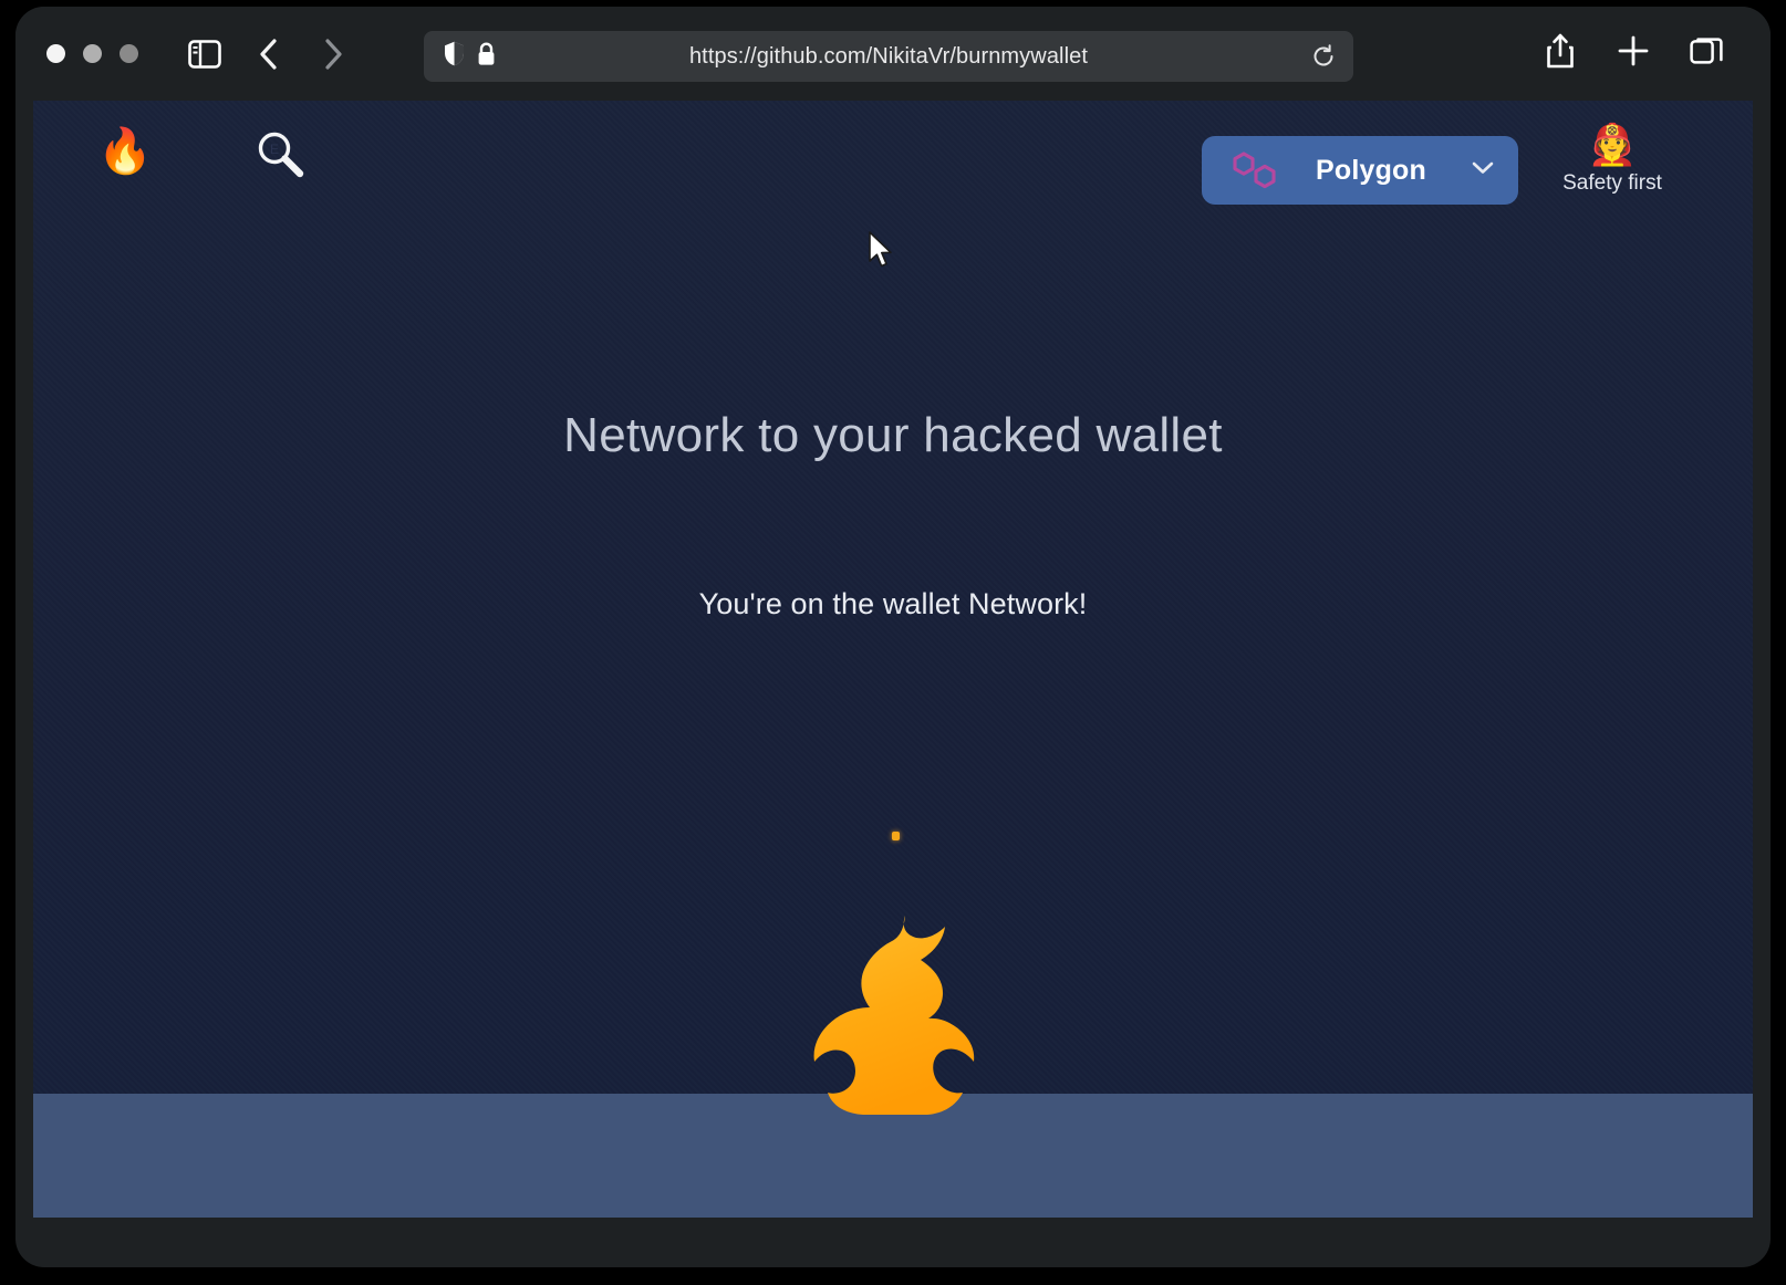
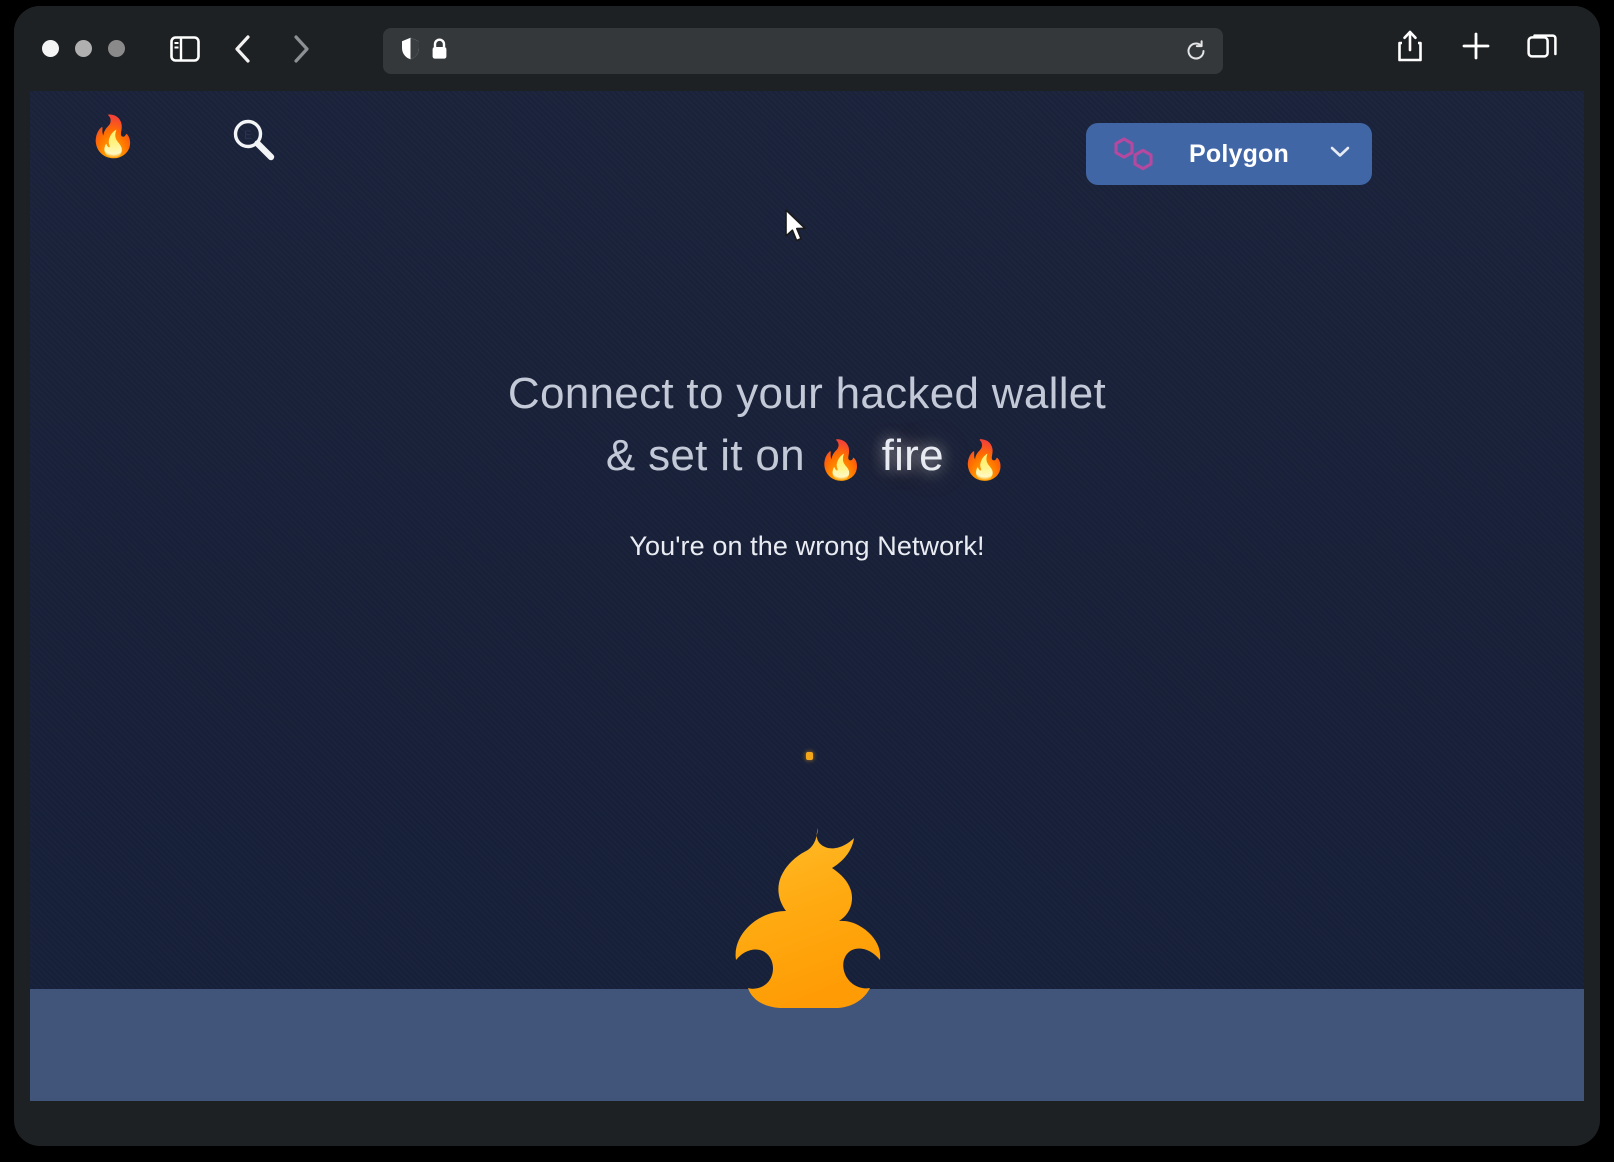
- https://github.com/NikitaVr/burnmywallet
  🔥
  Polygon
- 🧑‍🚒
- Safety first
- Network to your hacked wallet
+ Connect to your hacked wallet
+ & set it on 🔥 fire 🔥
- You're on the wallet Network!
+ You're on the wrong Network!
